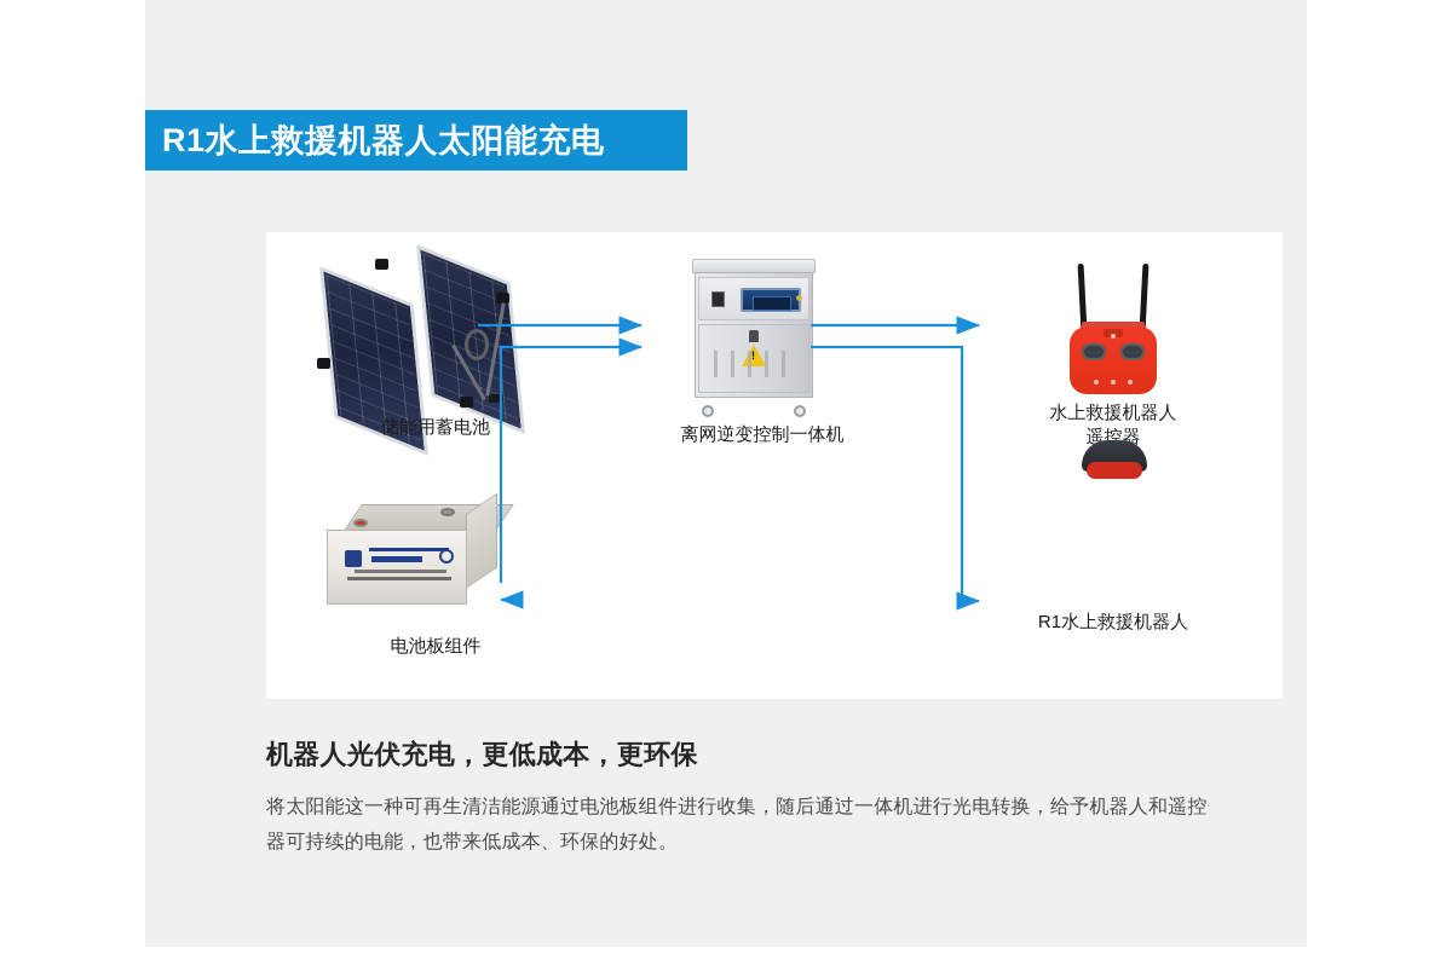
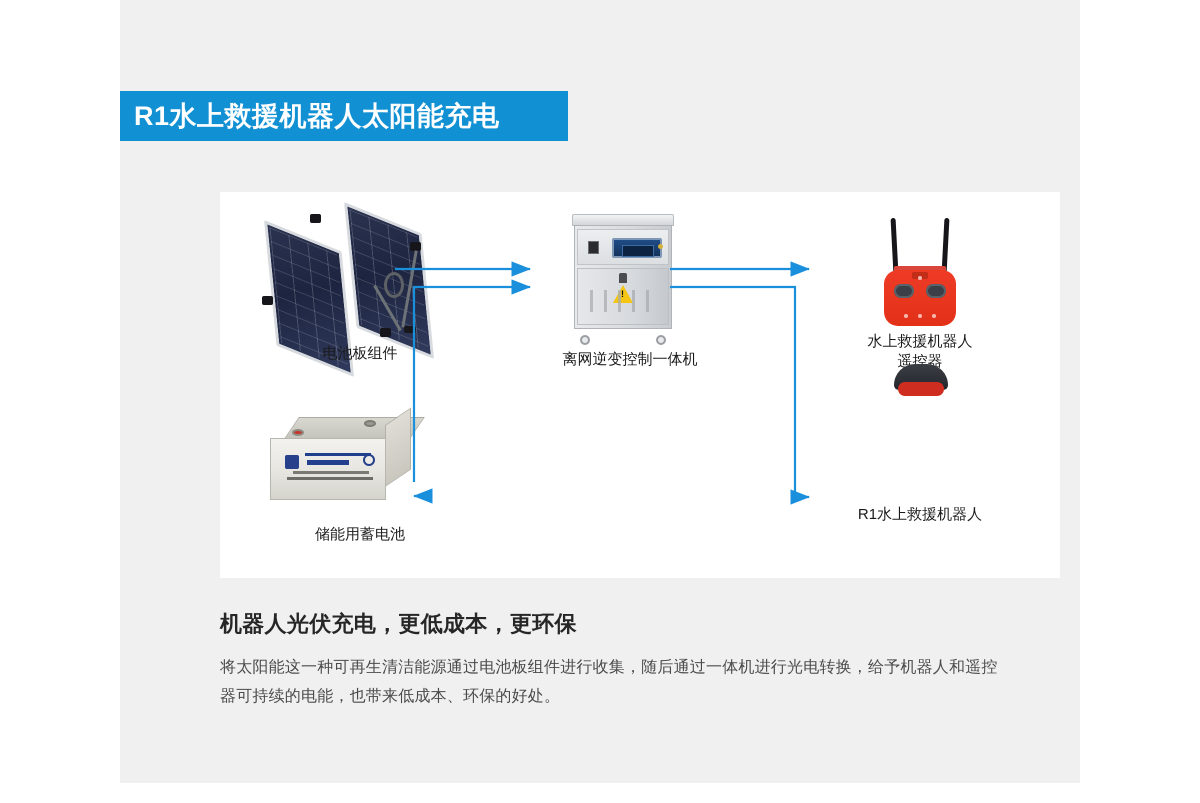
  R1水上救援机器人太阳能充电
- 储能用蓄电池
+ 电池板组件
  离网逆变控制一体机
  水上救援机器人
  遥控器
  R1水上救援机器人
- 电池板组件
+ 储能用蓄电池
  机器人光伏充电，更低成本，更环保
  将太阳能这一种可再生清洁能源通过电池板组件进行收集，随后通过一体机进行光电转换，给予机器人和遥控器可持续的电能，也带来低成本、环保的好处。
